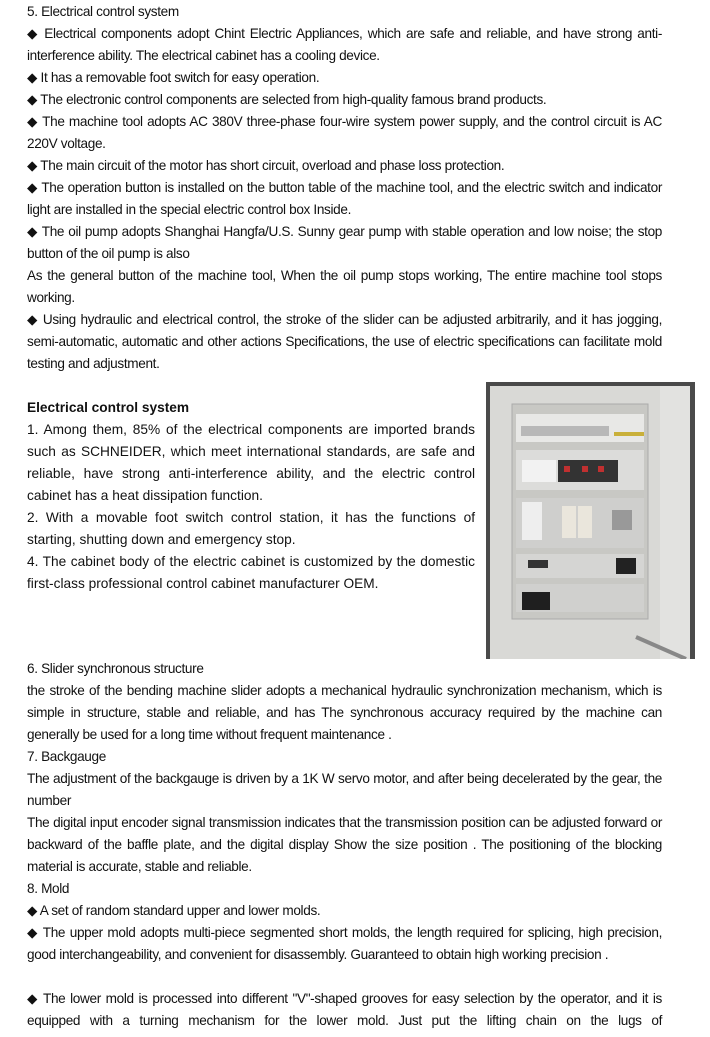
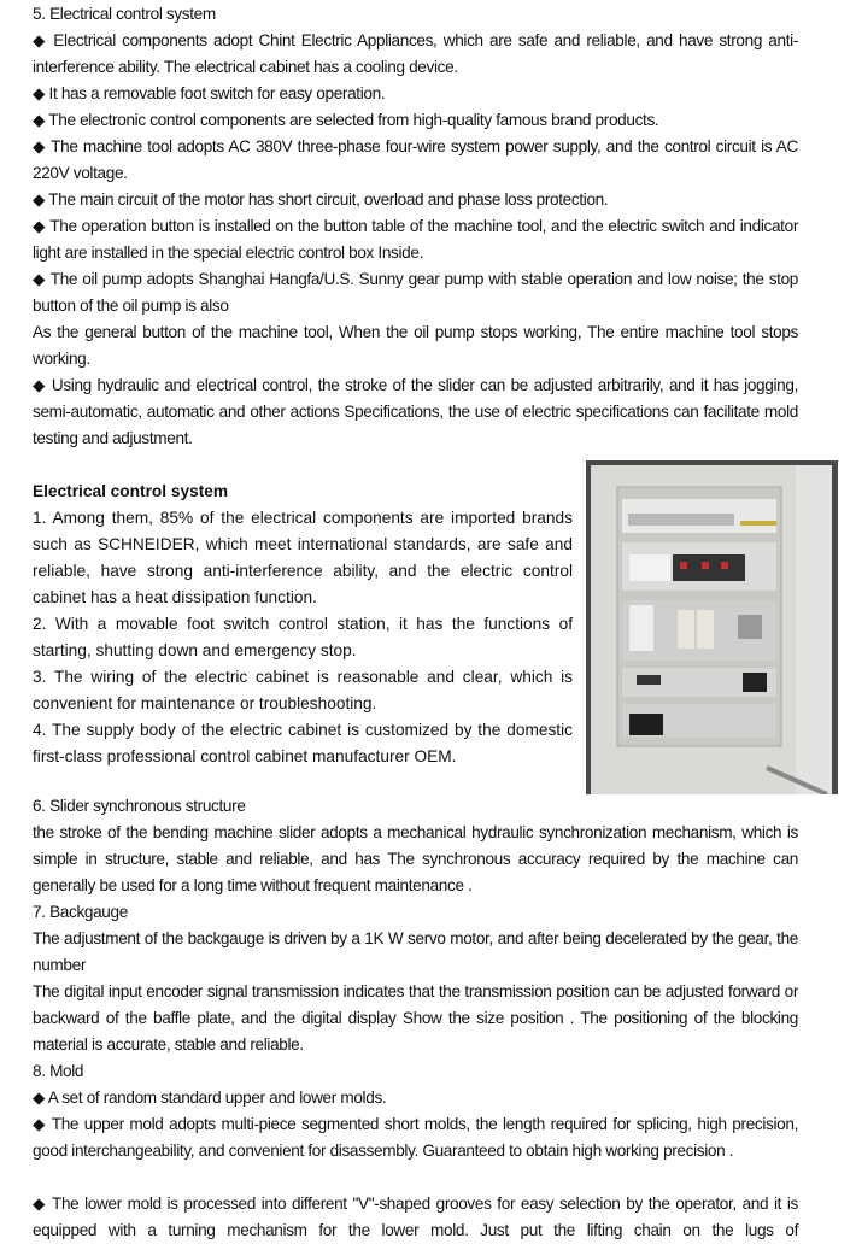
  5. Electrical control system
  ◆ Electrical components adopt Chint Electric Appliances, which are safe and reliable, and have strong anti-interference ability. The electrical cabinet has a cooling device.
  ◆ It has a removable foot switch for easy operation.
  ◆ The electronic control components are selected from high-quality famous brand products.
  ◆ The machine tool adopts AC 380V three-phase four-wire system power supply, and the control circuit is AC 220V voltage.
  ◆ The main circuit of the motor has short circuit, overload and phase loss protection.
  ◆ The operation button is installed on the button table of the machine tool, and the electric switch and indicator light are installed in the special electric control box Inside.
  ◆ The oil pump adopts Shanghai Hangfa/U.S. Sunny gear pump with stable operation and low noise; the stop button of the oil pump is also
  As the general button of the machine tool, When the oil pump stops working, The entire machine tool stops working.
  ◆ Using hydraulic and electrical control, the stroke of the slider can be adjusted arbitrarily, and it has jogging, semi-automatic, automatic and other actions Specifications, the use of electric specifications can facilitate mold testing and adjustment.
  Electrical control system
  1. Among them, 85% of the electrical components are imported brands such as SCHNEIDER, which meet international standards, are safe and reliable, have strong anti-interference ability, and the electric control cabinet has a heat dissipation function.
  2. With a movable foot switch control station, it has the functions of starting, shutting down and emergency stop.
+ 3. The wiring of the electric cabinet is reasonable and clear, which is convenient for maintenance or troubleshooting.
- 4. The cabinet body of the electric cabinet is customized by the domestic first-class professional control cabinet manufacturer OEM.
+ 4. The supply body of the electric cabinet is customized by the domestic first-class professional control cabinet manufacturer OEM.
  6. Slider synchronous structure
  the stroke of the bending machine slider adopts a mechanical hydraulic synchronization mechanism, which is simple in structure, stable and reliable, and has The synchronous accuracy required by the machine can generally be used for a long time without frequent maintenance .
  7. Backgauge
  The adjustment of the backgauge is driven by a 1K W servo motor, and after being decelerated by the gear, the number
  The digital input encoder signal transmission indicates that the transmission position can be adjusted forward or backward of the baffle plate, and the digital display Show the size position . The positioning of the blocking material is accurate, stable and reliable.
  8. Mold
  ◆ A set of random standard upper and lower molds.
  ◆ The upper mold adopts multi-piece segmented short molds, the length required for splicing, high precision, good interchangeability, and convenient for disassembly. Guaranteed to obtain high working precision .
  ◆ The lower mold is processed into different "V"-shaped grooves for easy selection by the operator, and it is equipped with a turning mechanism for the lower mold. Just put the lifting chain on the lugs of
